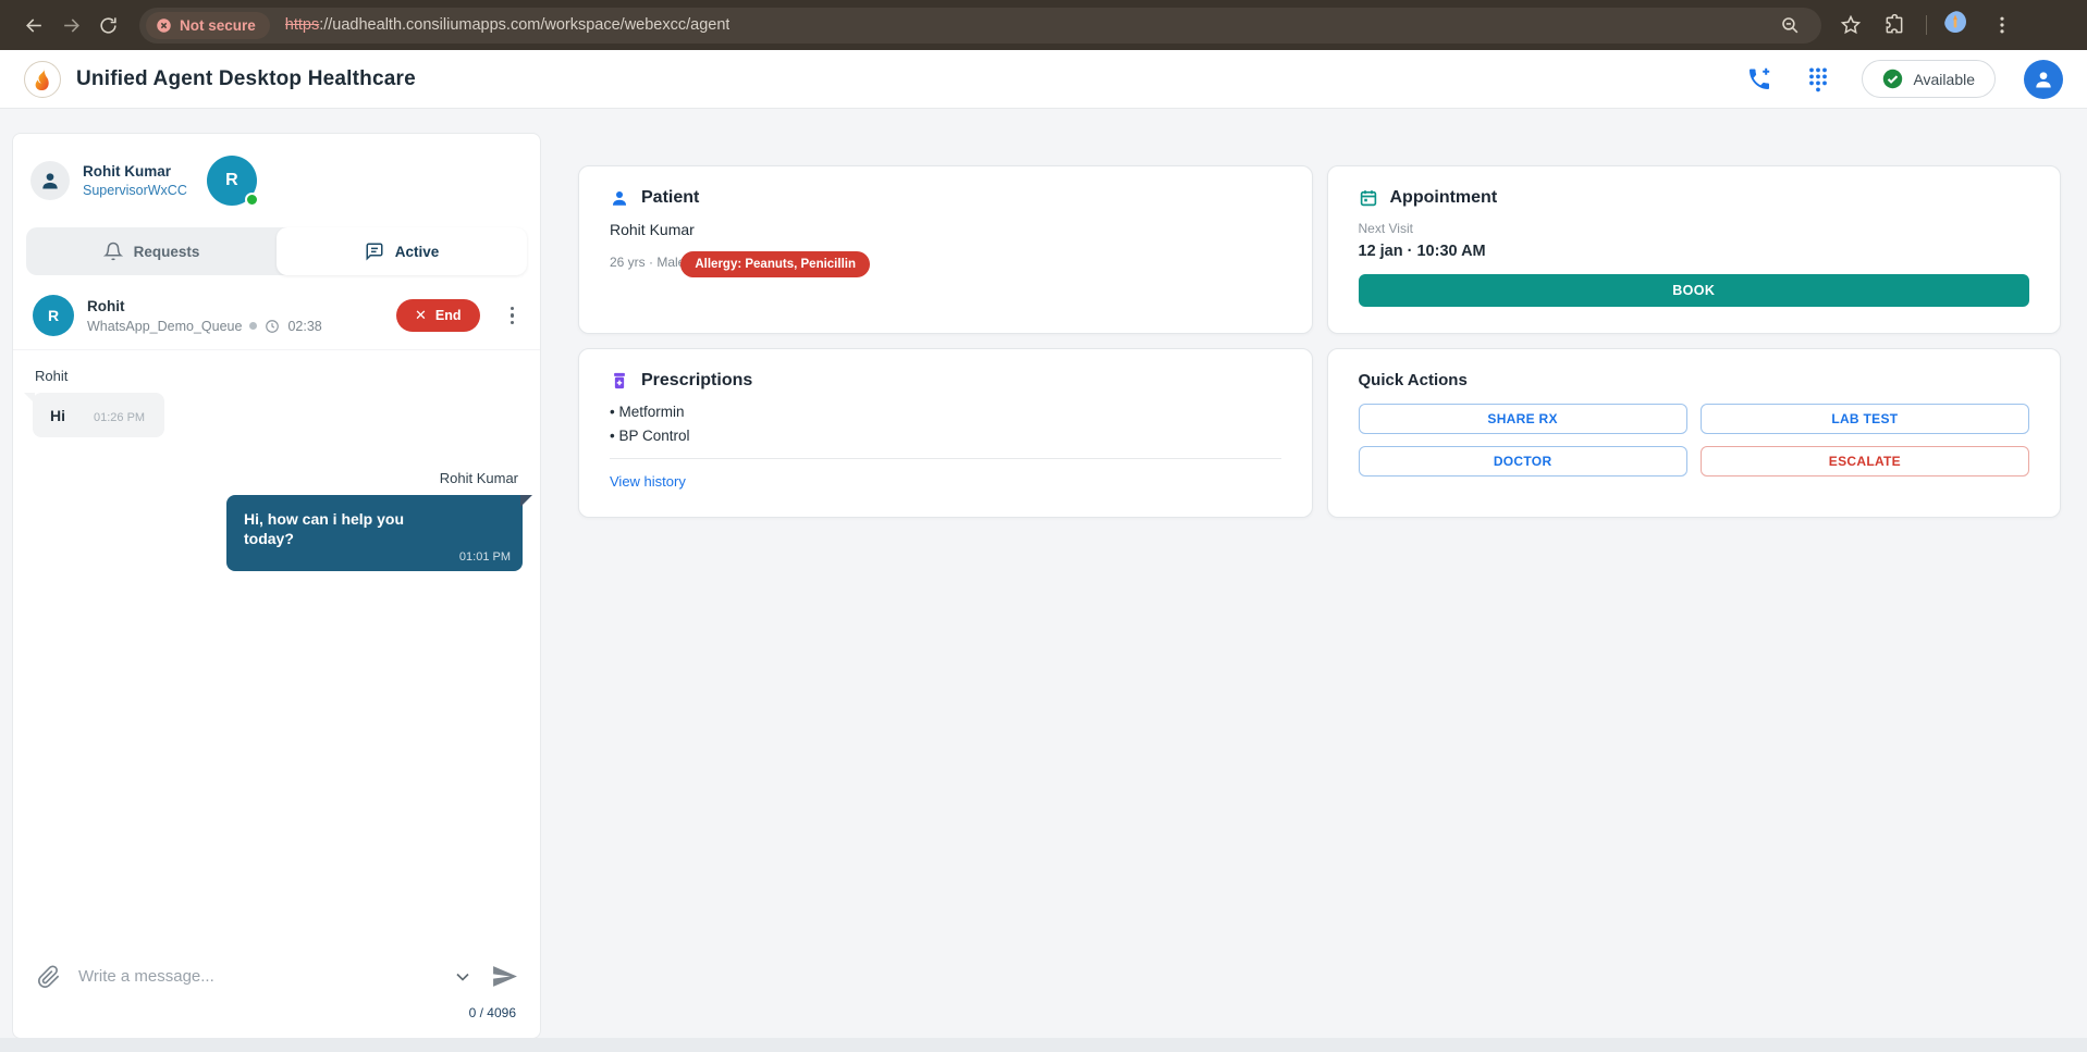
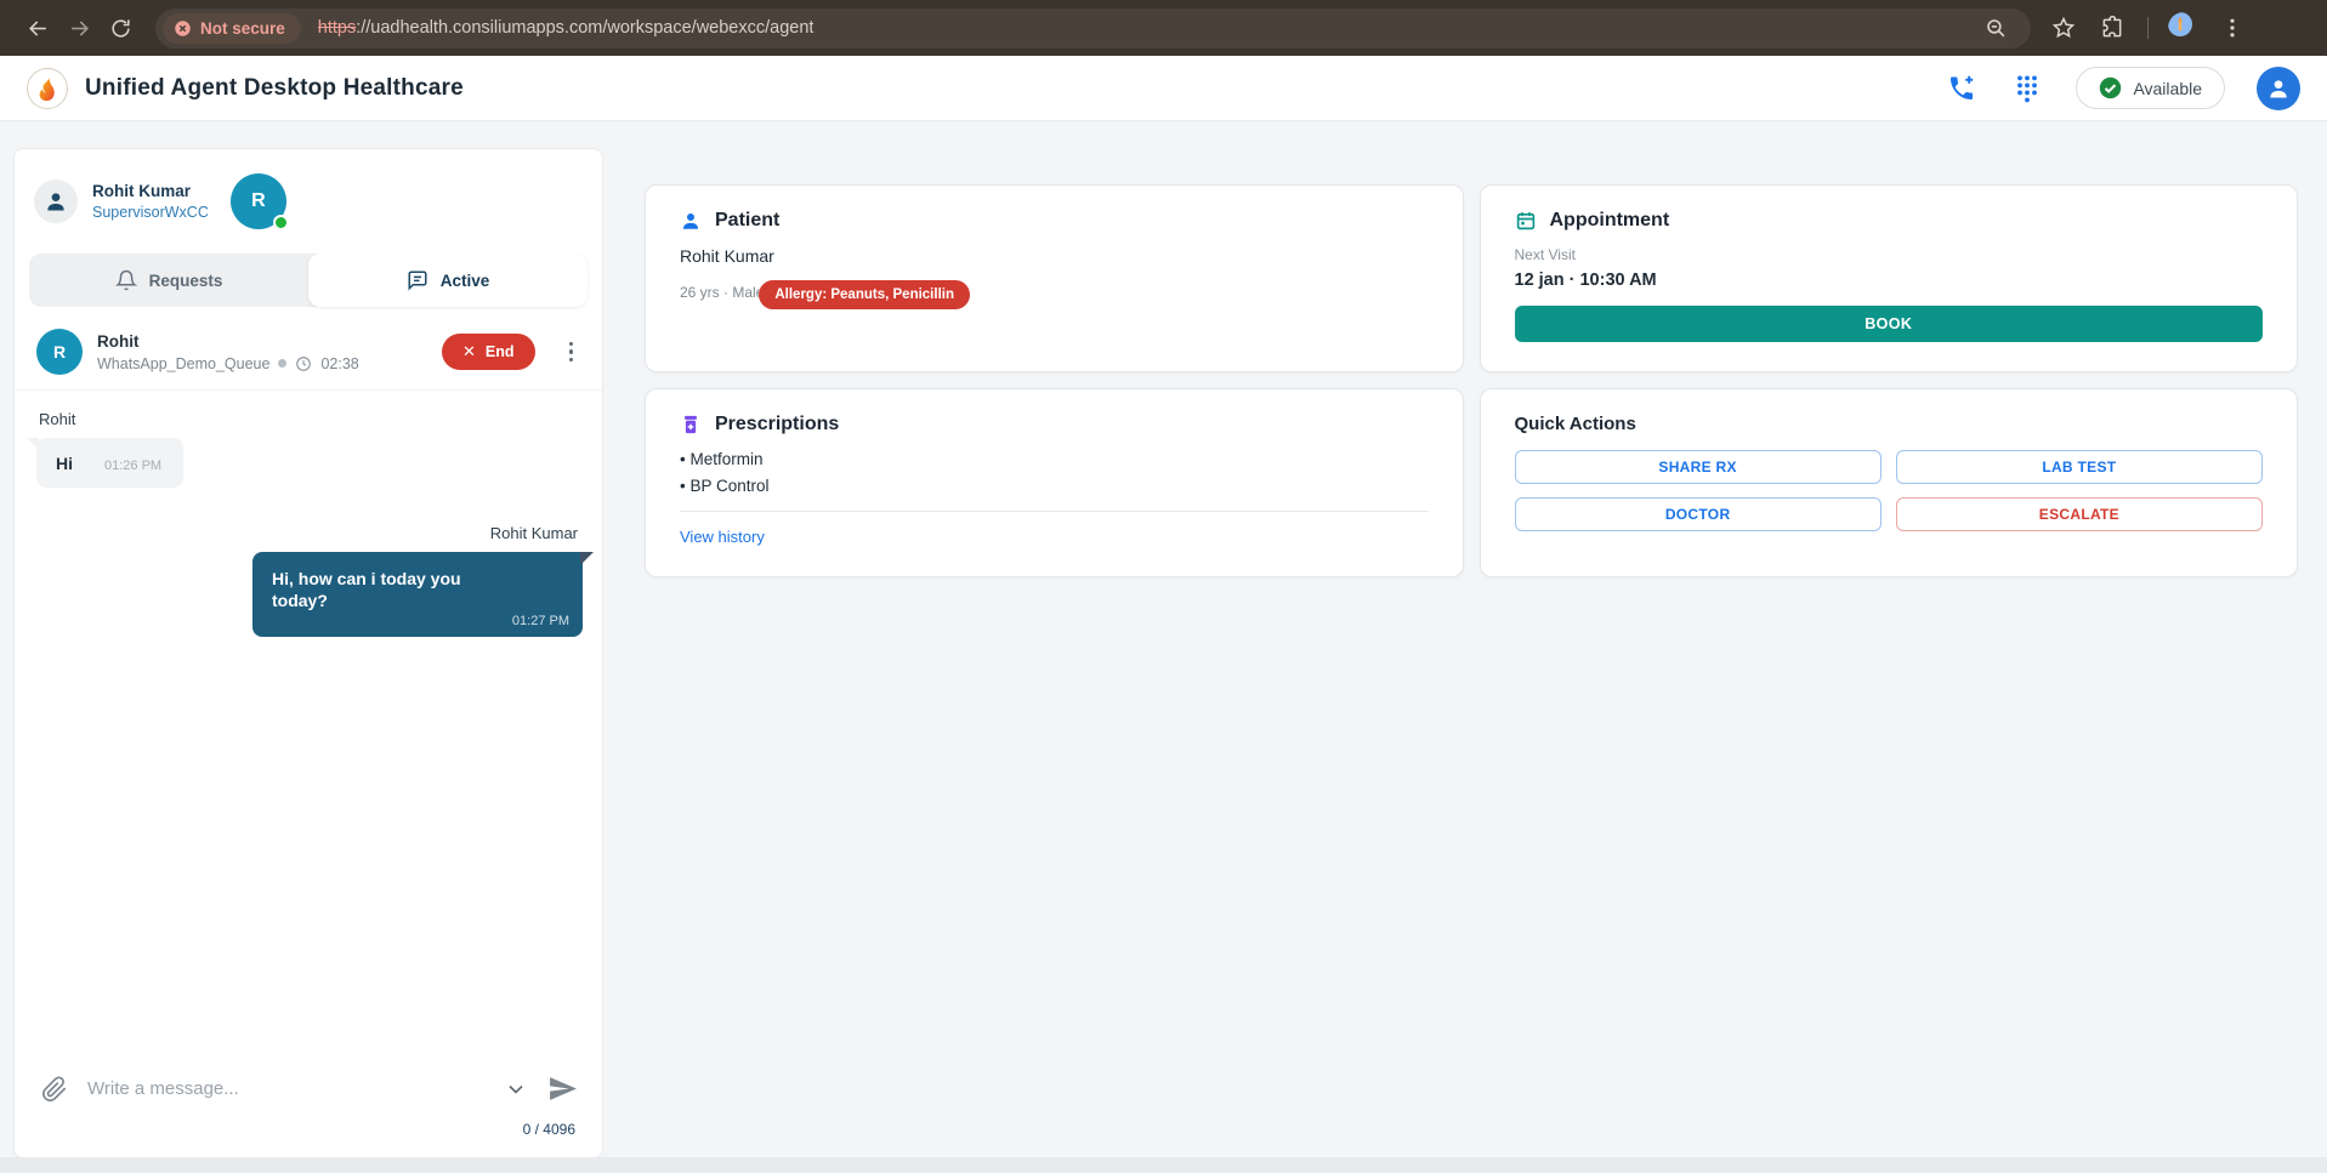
  Not secure
  https://uadhealth.consiliumapps.com/workspace/webexcc/agent
  Unified Agent Desktop Healthcare
  Available
  Rohit Kumar
  SupervisorWxCC
  R
  Requests
  Active
  R
  Rohit
  WhatsApp_Demo_Queue
  02:38
  ✕
  End
  Rohit
  Hi
  01:26 PM
  Rohit Kumar
- Hi, how can i help you today?
+ Hi, how can i today you today?
- 01:01 PM
+ 01:27 PM
  Write a message...
  0 / 4096
  Patient
  Rohit Kumar
  26 yrs · Mal
  Allergy: Peanuts, Penicillin
  Appointment
  Next Visit
  12 jan · 10:30 AM
  BOOK
  Prescriptions
  Metformin
  BP Control
  View history
  Quick Actions
  SHARE RX
  LAB TEST
  DOCTOR
  ESCALATE
